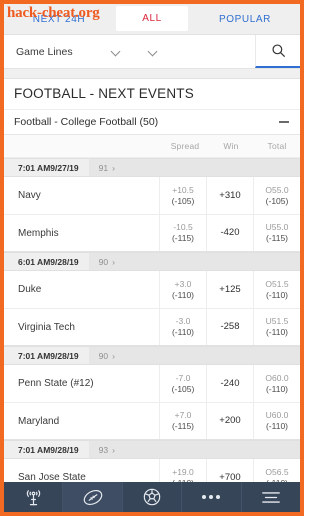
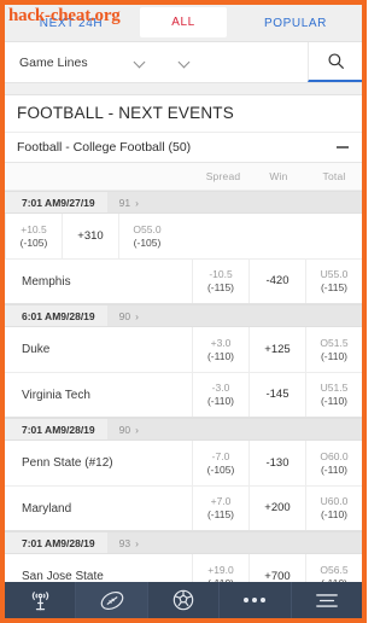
  NEXT 24H
  ALL
  POPULAR
  hack-cheat.org
  Game Lines
  FOOTBALL - NEXT EVENTS
  Football - College Football (50)
  Spread
  Win
  Total
  7:01 AM9/27/19
  91
  ›
- Navy
  +10.5
  (-105)
  +310
  O55.0
  (-105)
  Memphis
  -10.5
  (-115)
  -420
  U55.0
  (-115)
  6:01 AM9/28/19
  90
  ›
  Duke
  +3.0
  (-110)
  +125
  O51.5
  (-110)
  Virginia Tech
  -3.0
  (-110)
- -258
+ -145
  U51.5
  (-110)
  7:01 AM9/28/19
  90
  ›
  Penn State (#12)
  -7.0
  (-105)
- -240
+ -130
  O60.0
  (-110)
  Maryland
  +7.0
  (-115)
  +200
  U60.0
  (-110)
  7:01 AM9/28/19
  93
  ›
  San Jose State
  +19.0
  +700
  O56.5
